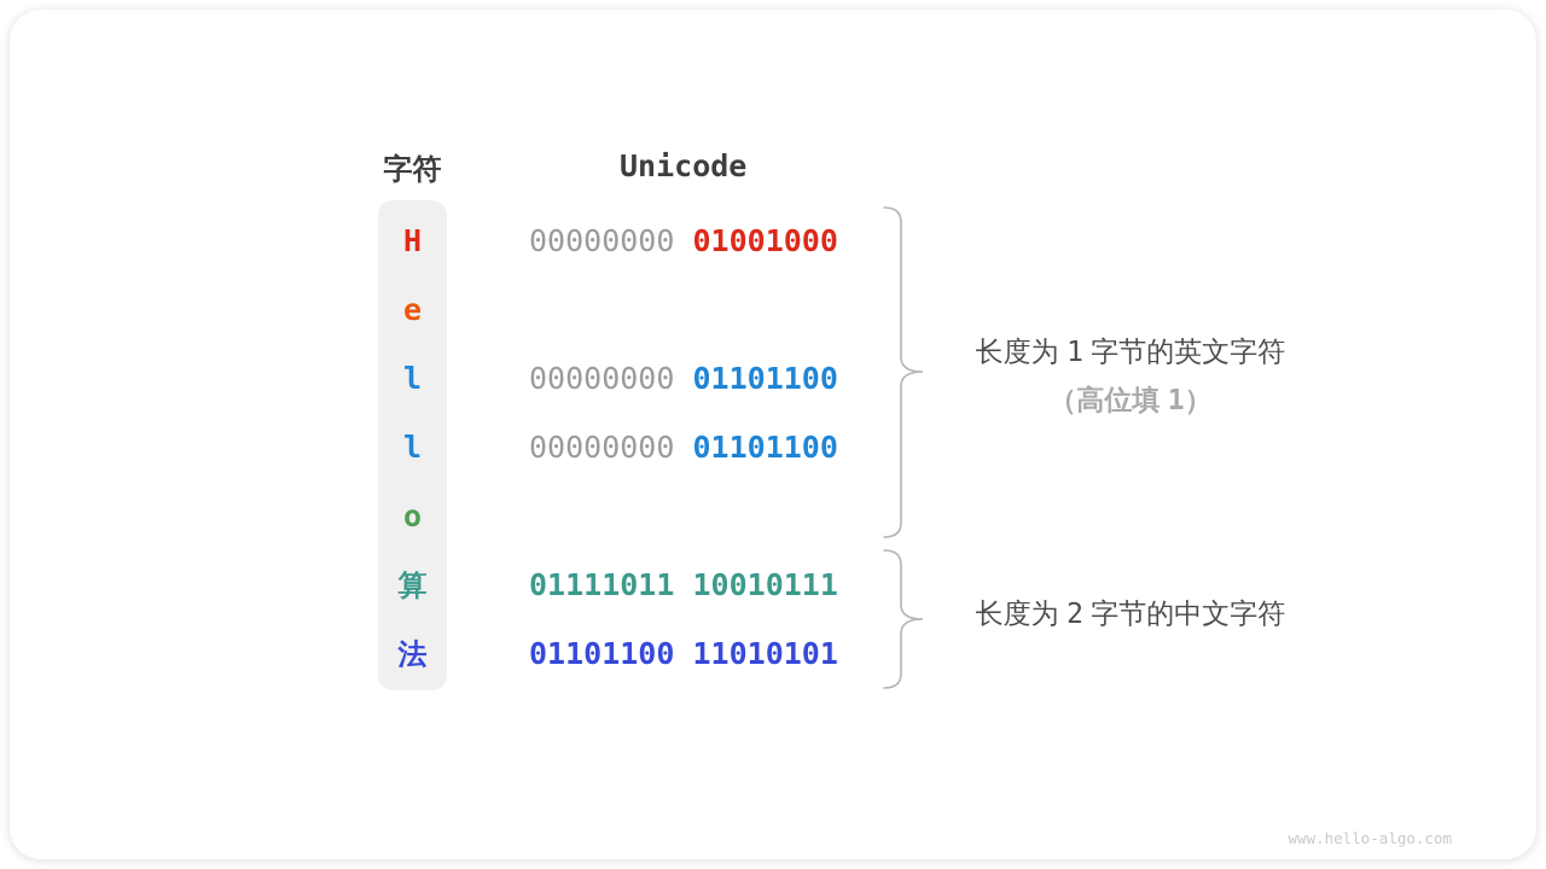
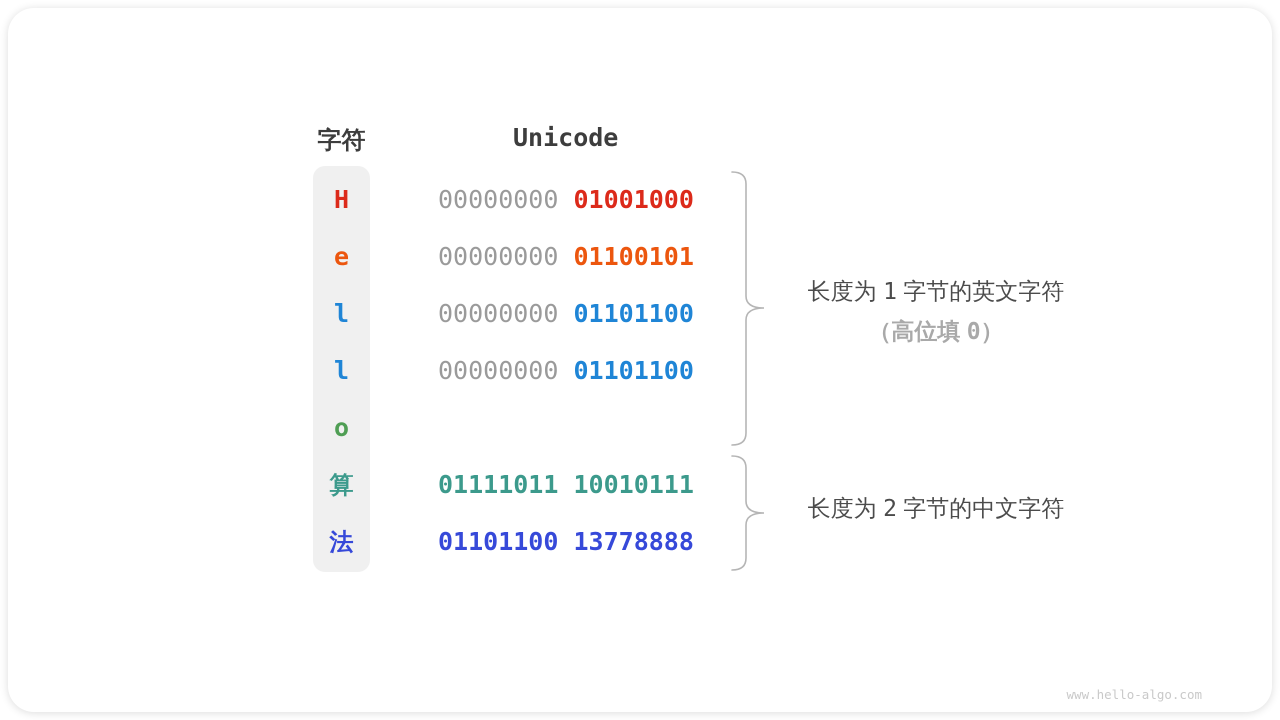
  字符
  Unicode
  H
  00000000 01001000
  e
+ 00000000 01100101
  l
  00000000 01101100
  l
  00000000 01101100
  o
  算
  01111011 10010111
  法
- 01101100 11010101
+ 01101100 13778888
  长度为 1 字节的英文字符
- （高位填 1）
+ （高位填 0）
  长度为 2 字节的中文字符
  www.hello-algo.com
